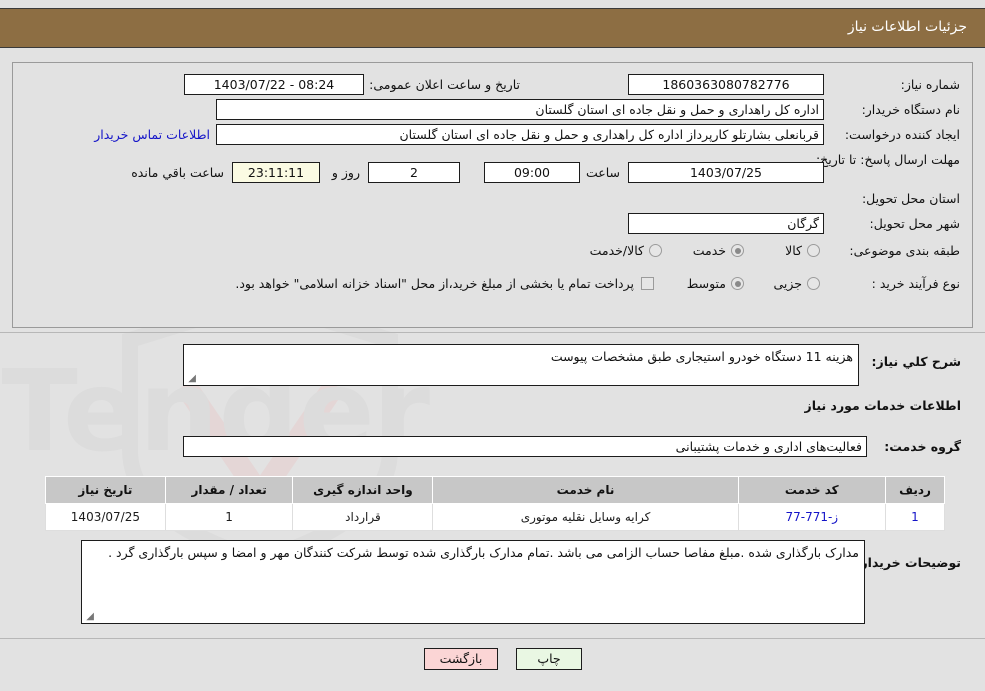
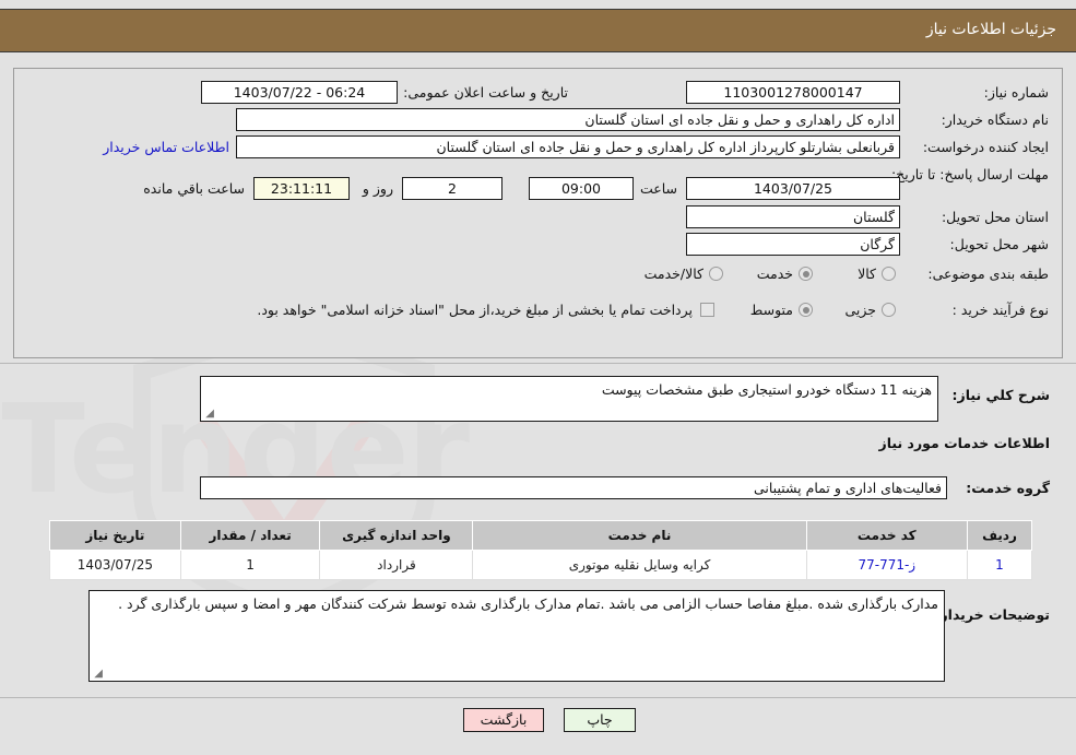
  جزئیات اطلاعات نیاز
  شماره نیاز:
- 1860363080782776
+ 1103001278000147
  تاریخ و ساعت اعلان عمومی:
- 08:24 - 1403/07/22
+ 06:24 - 1403/07/22
  نام دستگاه خریدار:
  اداره کل راهداری و حمل و نقل جاده ای استان گلستان
  ایجاد کننده درخواست:
  قربانعلی بشارتلو کارپرداز اداره کل راهداری و حمل و نقل جاده ای استان گلستان
  اطلاعات تماس خریدار
  مهلت ارسال پاسخ: تا تاریخ:
  1403/07/25
  ساعت
  09:00
  2
  روز و
  23:11:11
  ساعت باقي مانده
  استان محل تحویل:
+ گلستان
  شهر محل تحویل:
  گرگان
  طبقه بندی موضوعی:
  کالا
  خدمت
  کالا/خدمت
  نوع فرآیند خرید :
  جزیی
  متوسط
  پرداخت تمام یا بخشی از مبلغ خرید،از محل "اسناد خزانه اسلامی" خواهد بود.
  شرح کلي نياز:
  هزینه 11 دستگاه خودرو استیجاری طبق مشخصات پیوست
  ◢
  اطلاعات خدمات مورد نیاز
  گروه خدمت:
- فعالیت‌های اداری و خدمات پشتیبانی
+ فعالیت‌های اداری و تمام پشتیبانی
  ردیف	کد خدمت	نام خدمت	واحد اندازه گیری	تعداد / مقدار	تاریخ نیاز
  1	ز-771-77	کرایه وسایل نقلیه موتوری	قرارداد	1	1403/07/25
  توضیحات خریدا
  مدارک بارگذاری شده .مبلغ مفاصا حساب الزامی می باشد .تمام مدارک بارگذاری شده توسط شرکت کنندگان مهر و امضا و سپس بارگذاری گرد .
  ◢
  چاپ
  بازگشت
